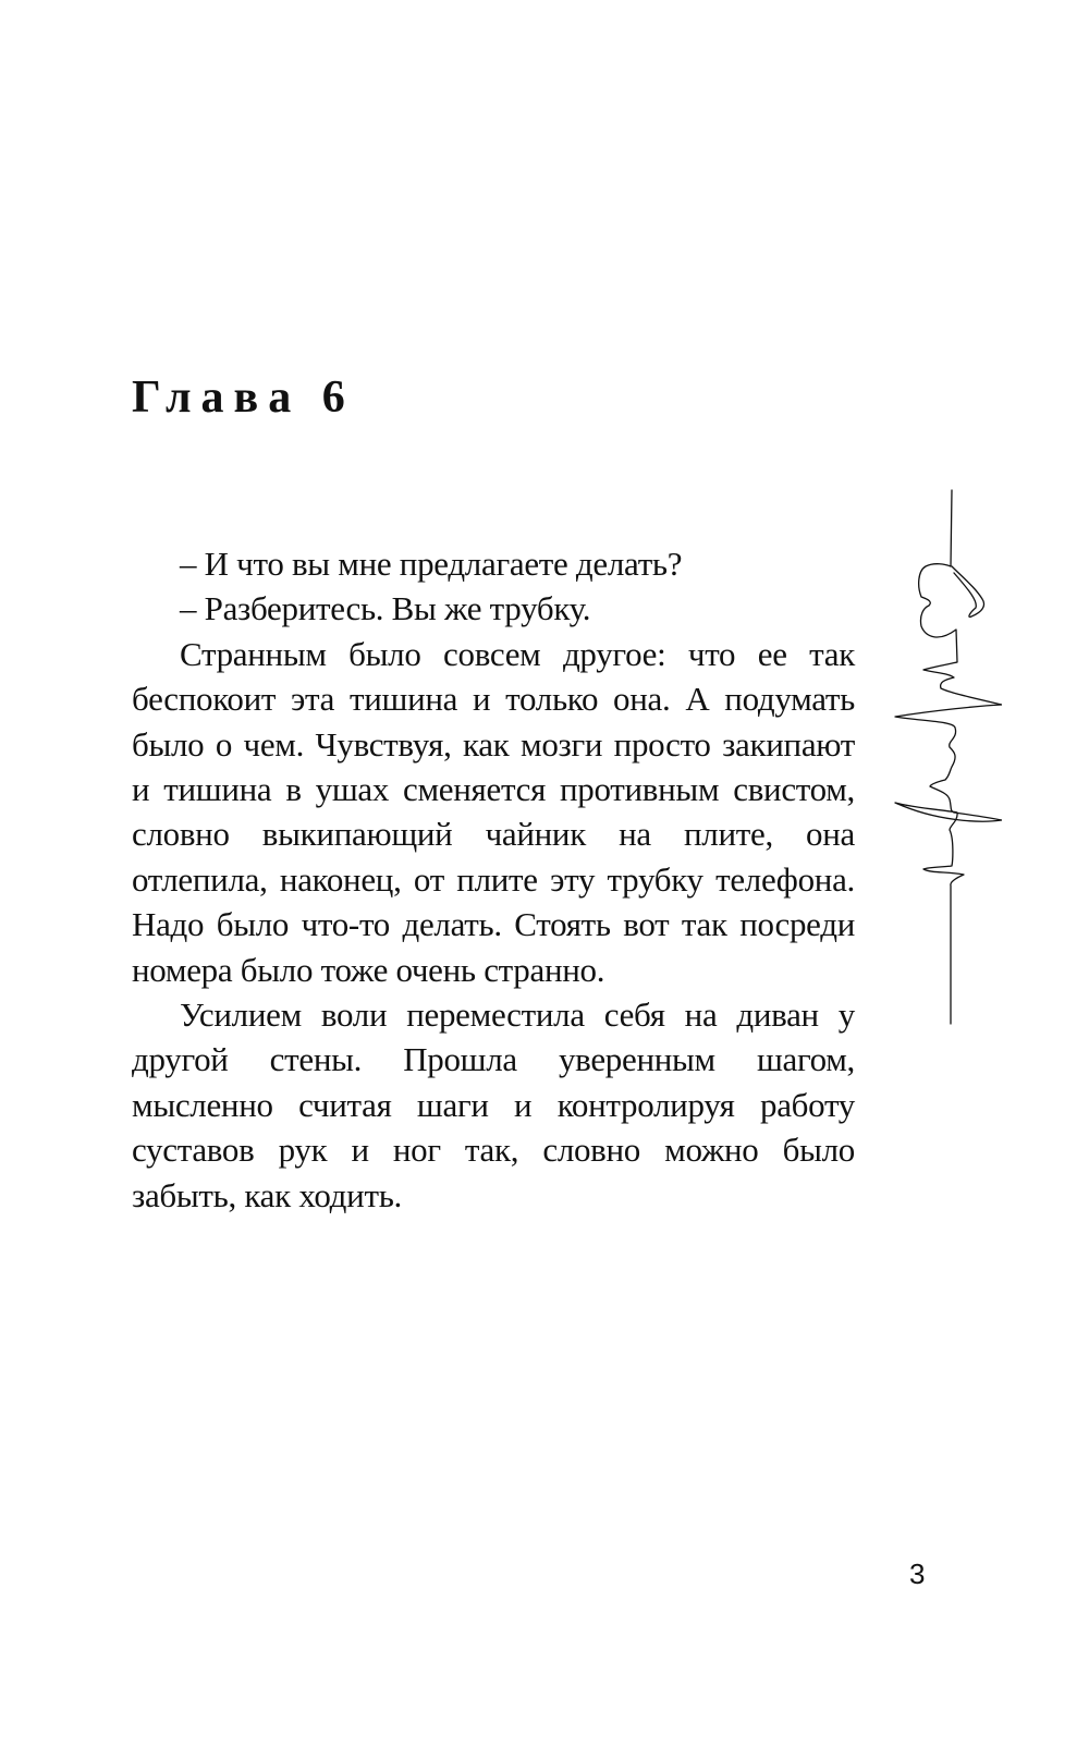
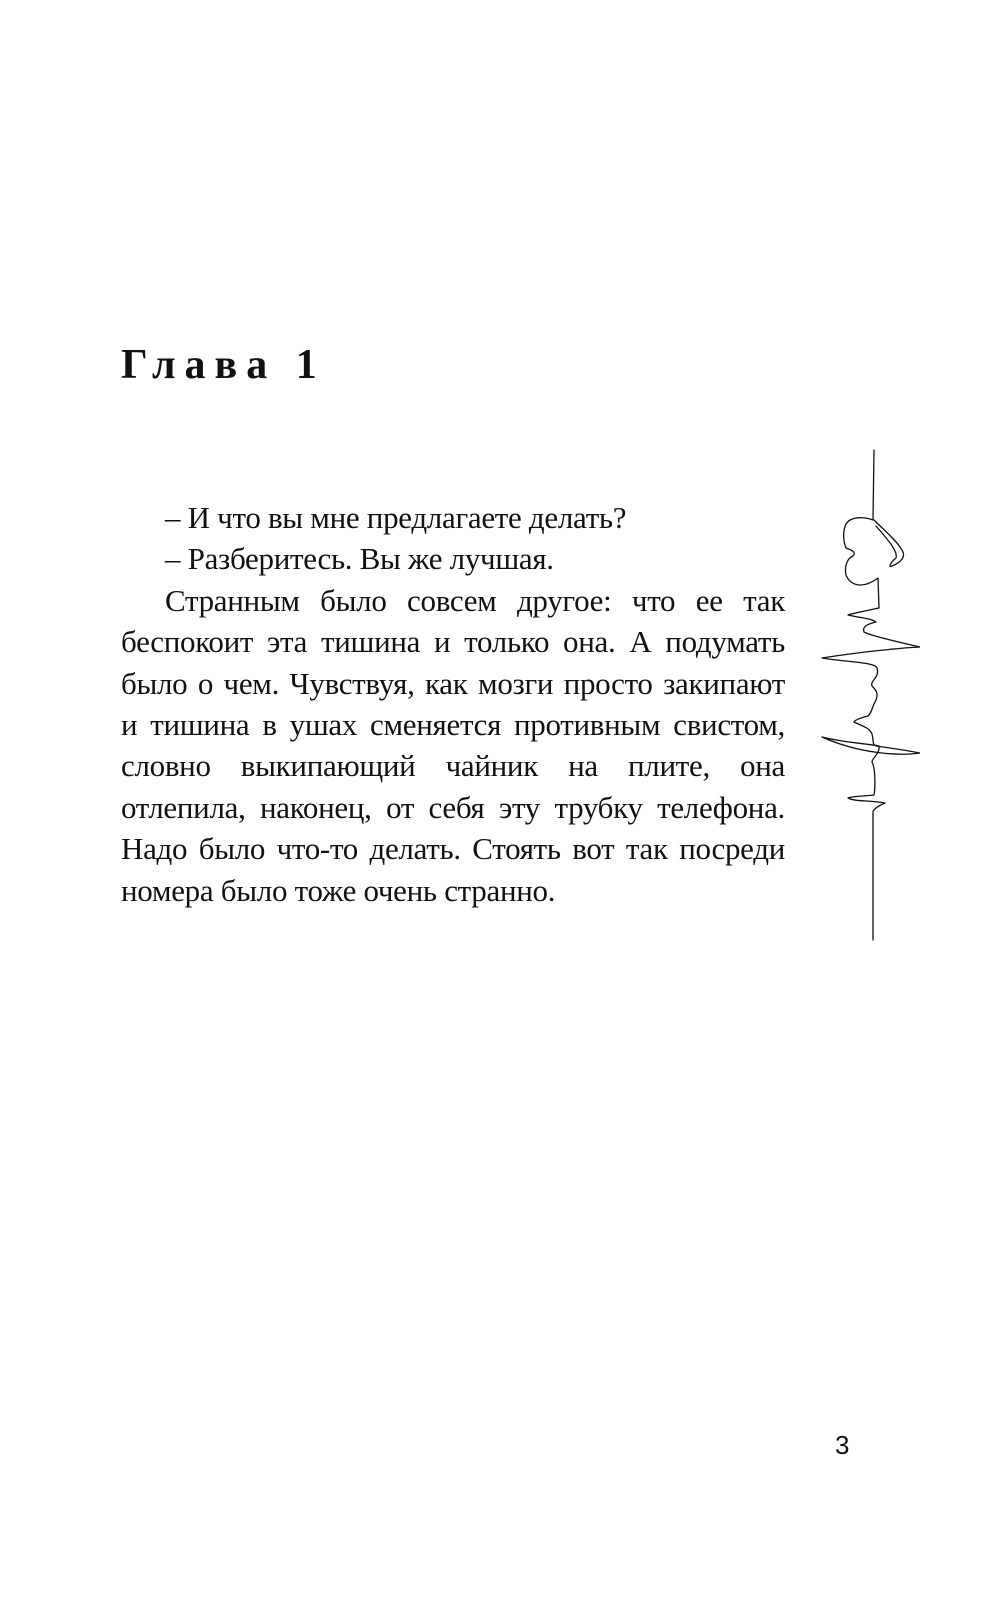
- Глава 6
+ Глава 1
  – И что вы мне предлагаете делать?
- – Разберитесь. Вы же трубку.
+ – Разберитесь. Вы же лучшая.
- Странным было совсем другое: что ее так беспокоит эта тишина и только она. А подумать было о чем. Чувствуя, как мозги просто закипают и тишина в ушах сменяется противным свистом, словно выкипающий чайник на плите, она отлепила, наконец, от плите эту трубку телефона. Надо было что-то делать. Стоять вот так посреди номера было тоже очень странно.
+ Странным было совсем другое: что ее так беспокоит эта тишина и только она. А подумать было о чем. Чувствуя, как мозги просто закипают и тишина в ушах сменяется противным свистом, словно выкипающий чайник на плите, она отлепила, наконец, от себя эту трубку телефона. Надо было что-то делать. Стоять вот так посреди номера было тоже очень странно.
- Усилием воли переместила себя на диван у другой стены. Прошла уверенным шагом, мысленно считая шаги и контролируя работу суставов рук и ног так, словно можно было забыть, как ходить.
  3
